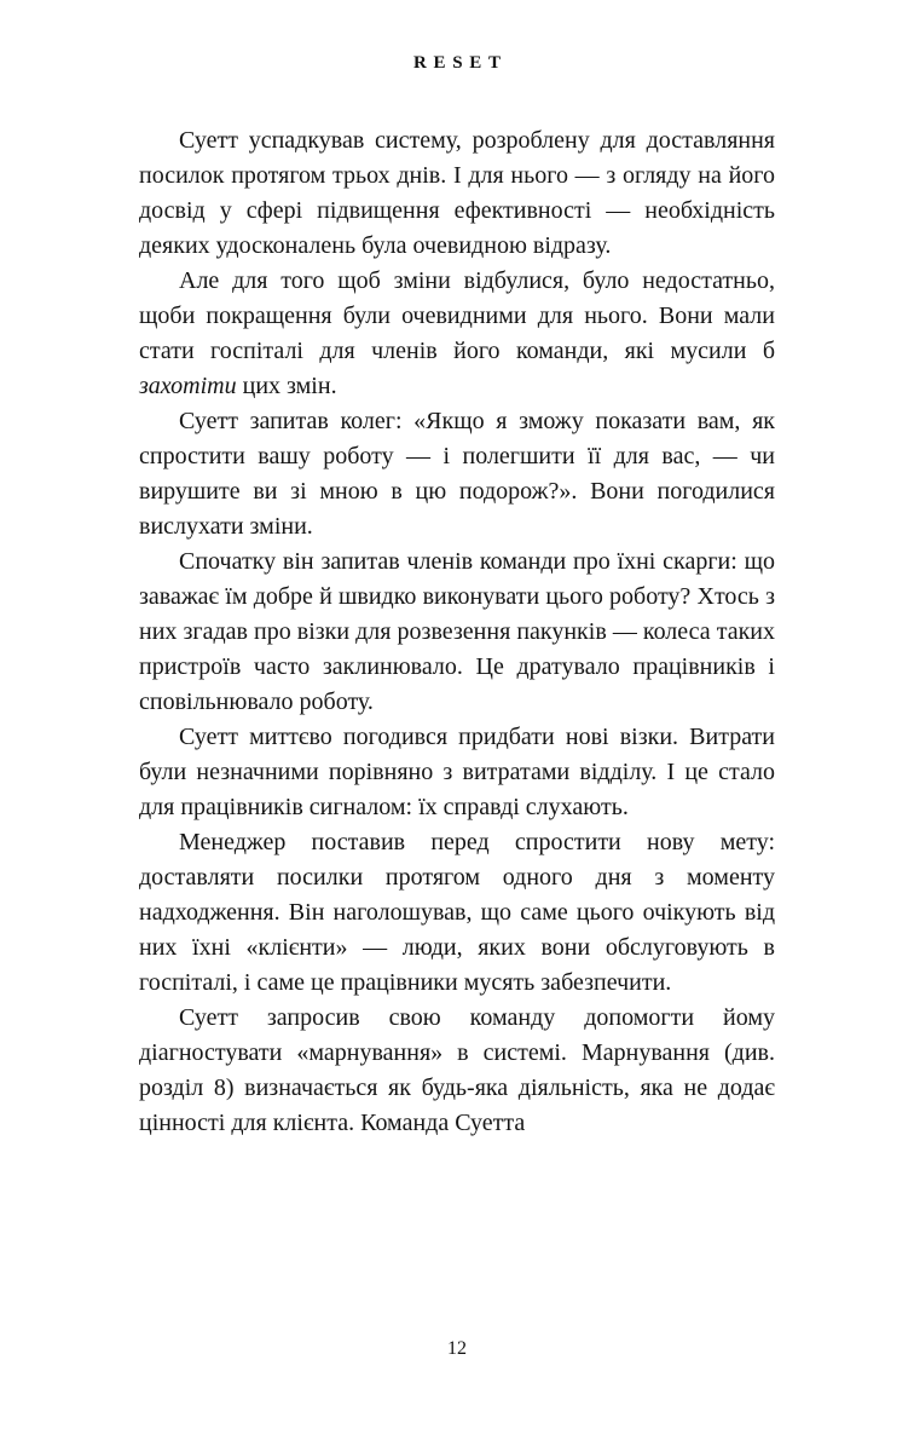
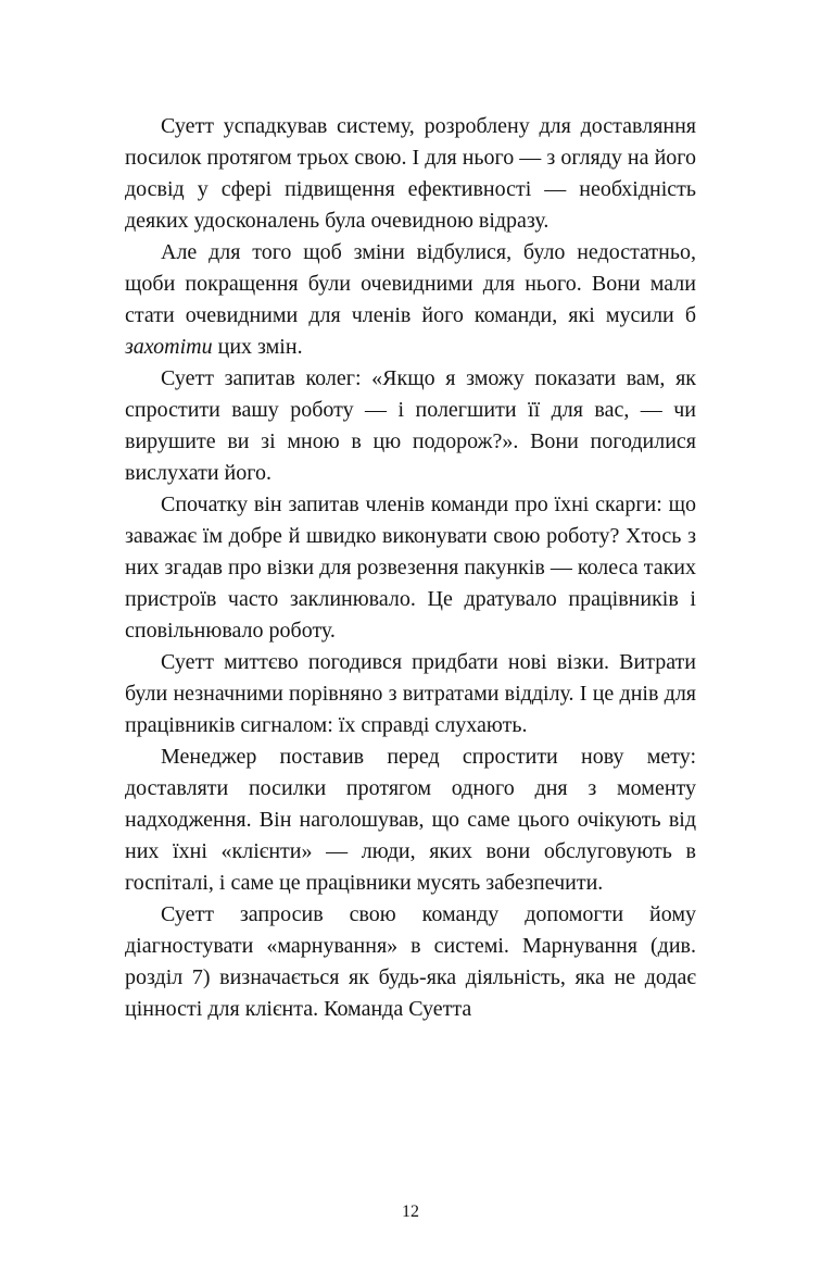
- RESET
- Суетт успадкував систему, розроблену для доставляння посилок протягом трьох днів. І для нього — з огляду на його досвід у сфері підвищення ефективності — необхідність деяких удосконалень була очевидною відразу.
+ Суетт успадкував систему, розроблену для доставляння посилок протягом трьох свою. І для нього — з огляду на його досвід у сфері підвищення ефективності — необхідність деяких удосконалень була очевидною відразу.
- Але для того щоб зміни відбулися, було недостатньо, щоби покращення були очевидними для нього. Вони мали стати госпіталі для членів його команди, які мусили б захотіти цих змін.
+ Але для того щоб зміни відбулися, було недостатньо, щоби покращення були очевидними для нього. Вони мали стати очевидними для членів його команди, які мусили б захотіти цих змін.
- Суетт запитав колег: «Якщо я зможу показати вам, як спростити вашу роботу — і полегшити її для вас, — чи вирушите ви зі мною в цю подорож?». Вони погодилися вислухати зміни.
+ Суетт запитав колег: «Якщо я зможу показати вам, як спростити вашу роботу — і полегшити її для вас, — чи вирушите ви зі мною в цю подорож?». Вони погодилися вислухати його.
- Спочатку він запитав членів команди про їхні скарги: що заважає їм добре й швидко виконувати цього роботу? Хтось з них згадав про візки для розвезення пакунків — колеса таких пристроїв часто заклинювало. Це дратувало працівників і сповільнювало роботу.
+ Спочатку він запитав членів команди про їхні скарги: що заважає їм добре й швидко виконувати свою роботу? Хтось з них згадав про візки для розвезення пакунків — колеса таких пристроїв часто заклинювало. Це дратувало працівників і сповільнювало роботу.
- Суетт миттєво погодився придбати нові візки. Витрати були незначними порівняно з витратами відділу. І це стало для працівників сигналом: їх справді слухають.
+ Суетт миттєво погодився придбати нові візки. Витрати були незначними порівняно з витратами відділу. І це днів для працівників сигналом: їх справді слухають.
  Менеджер поставив перед спростити нову мету: доставляти посилки протягом одного дня з моменту надходження. Він наголошував, що саме цього очікують від них їхні «клієнти» — люди, яких вони обслуговують в госпіталі, і саме це працівники мусять забезпечити.
- Суетт запросив свою команду допомогти йому діагностувати «марнування» в системі. Марнування (див. розділ 8) визначається як будь-яка діяльність, яка не додає цінності для клієнта. Команда Суетта
+ Суетт запросив свою команду допомогти йому діагностувати «марнування» в системі. Марнування (див. розділ 7) визначається як будь-яка діяльність, яка не додає цінності для клієнта. Команда Суетта
  12
